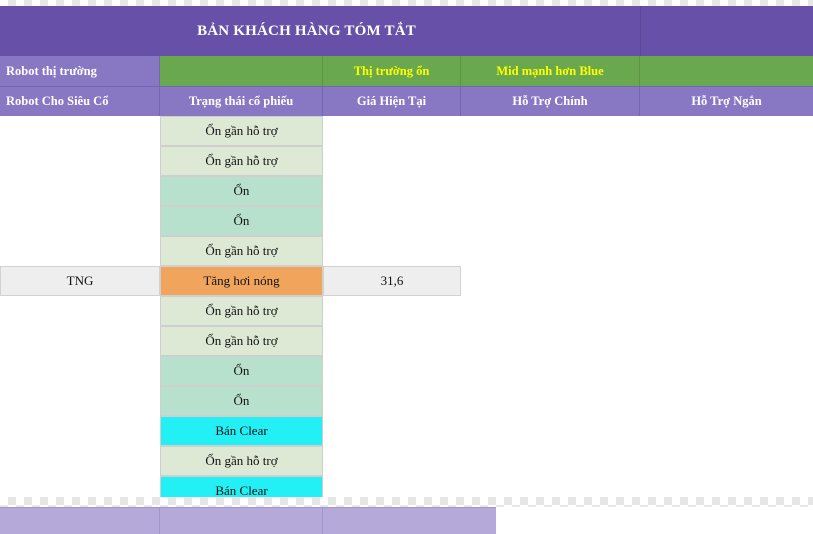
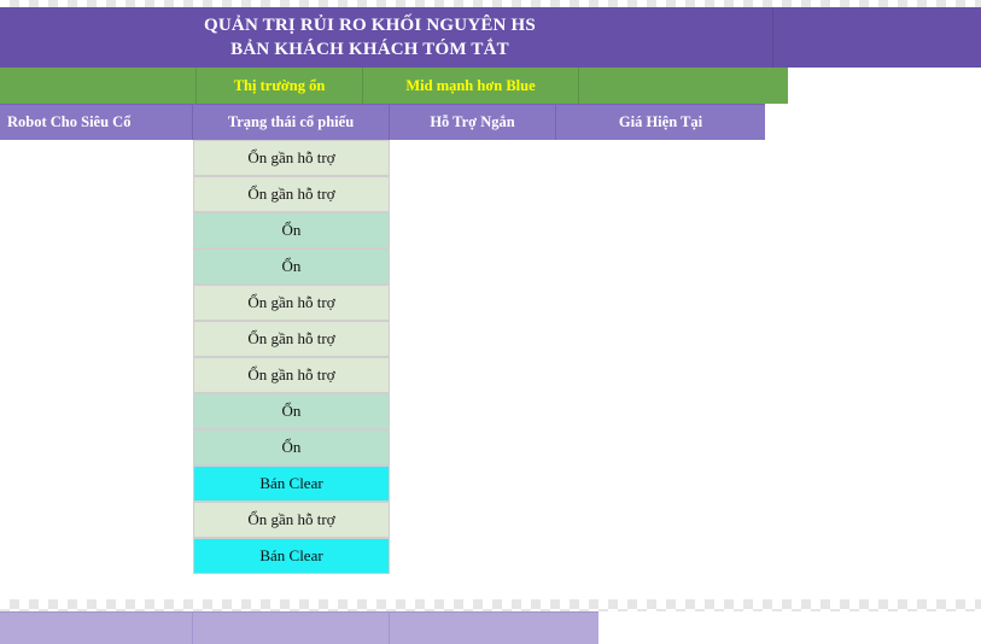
+ QUẢN TRỊ RỦI RO KHỐI NGUYÊN HS
- BẢN KHÁCH HÀNG TÓM TẮT
+ BẢN KHÁCH KHÁCH TÓM TẮT
- Robot thị trường
  Thị trường ổn
  Mid mạnh hơn Blue
  Robot Cho Siêu Cổ
  Trạng thái cổ phiếu
- Giá Hiện Tại
+ Hỗ Trợ Ngắn
- Hỗ Trợ Chính
- Hỗ Trợ Ngắn
+ Giá Hiện Tại
  Ổn gần hỗ trợ
  Ổn gần hỗ trợ
  Ổn
  Ổn
  Ổn gần hỗ trợ
- TNG
- Tăng hơi nóng
- 31,6
  Ổn gần hỗ trợ
  Ổn gần hỗ trợ
  Ổn
  Ổn
  Bán Clear
  Ổn gần hỗ trợ
  Bán Clear
